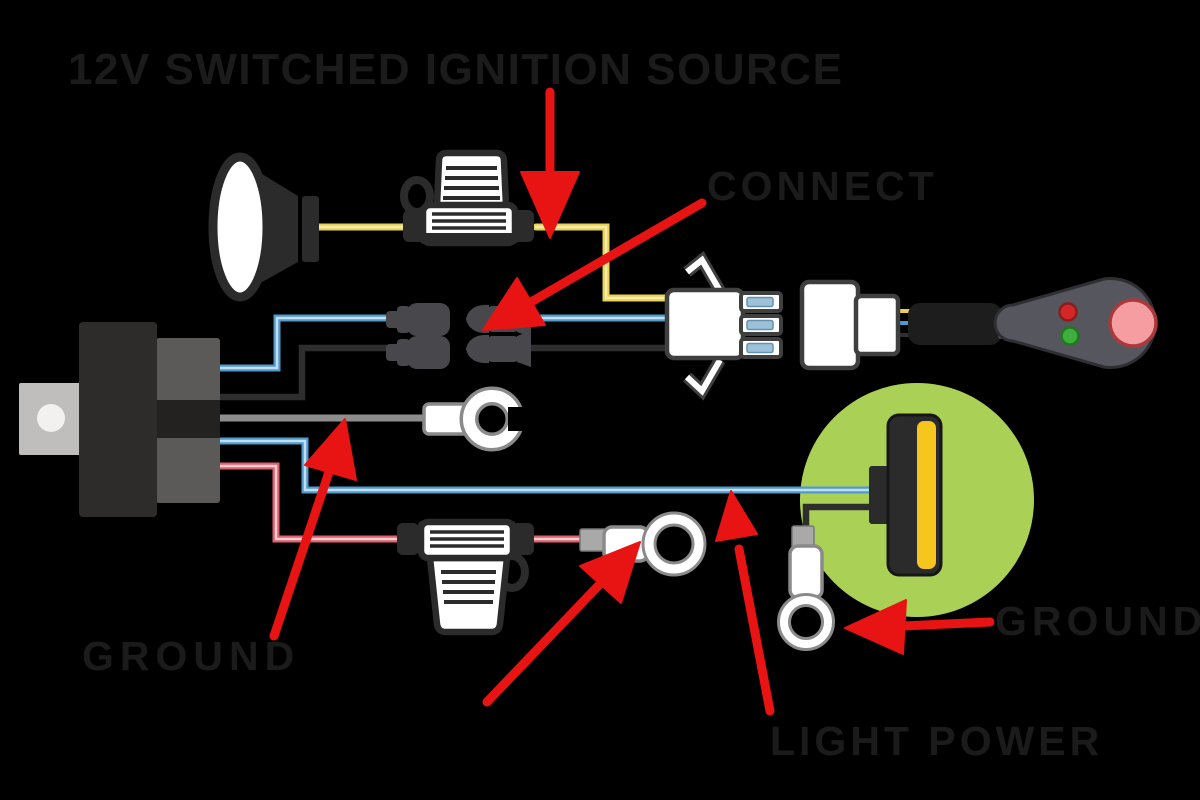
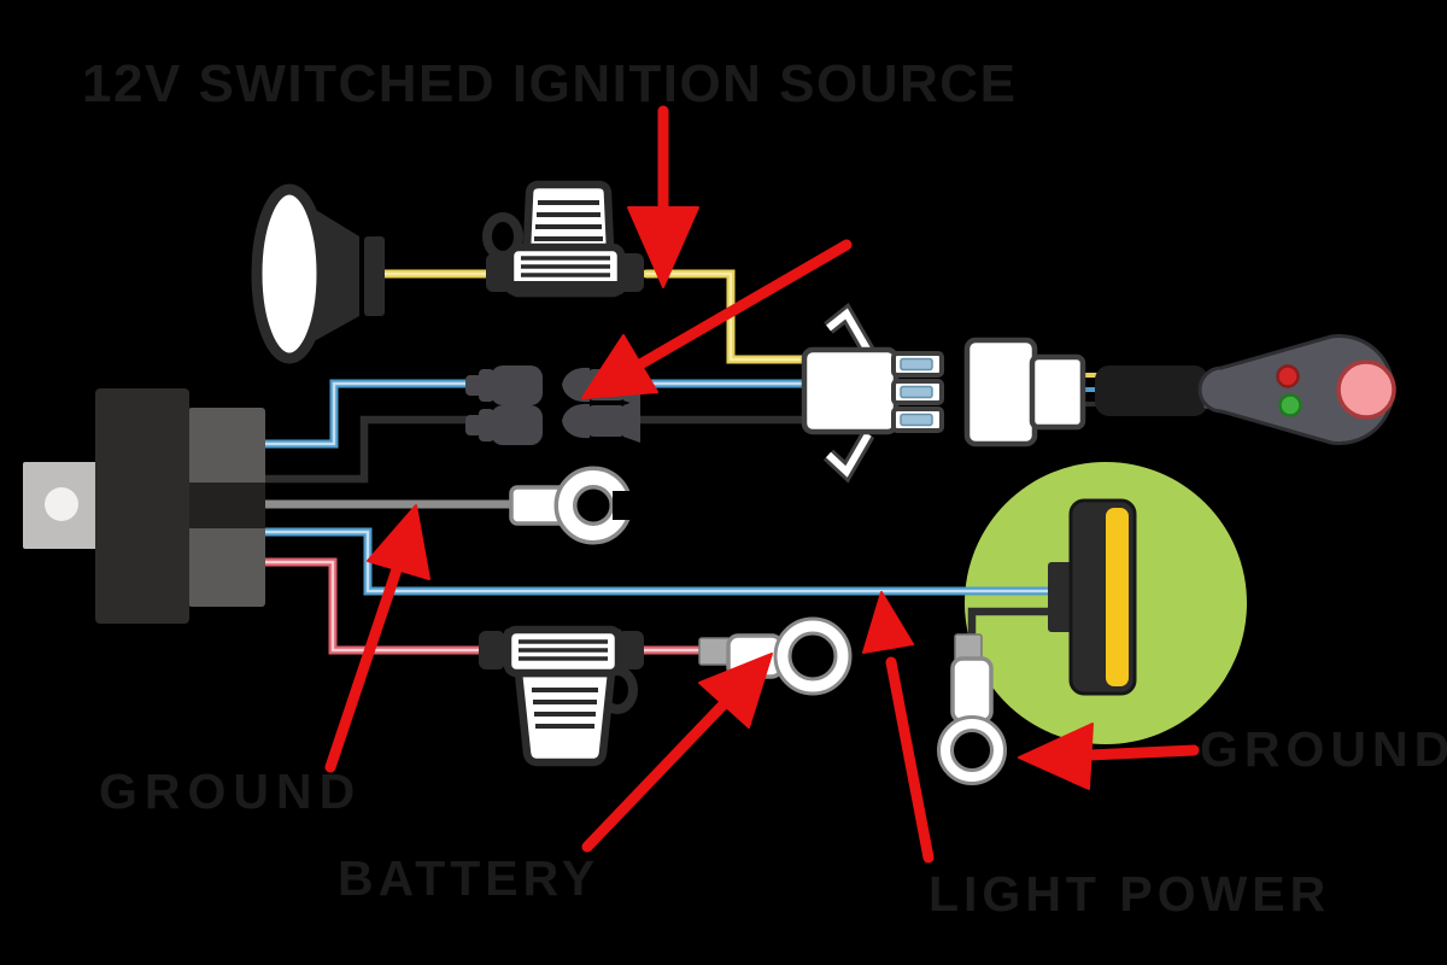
  12V SWITCHED IGNITION SOURCE
- CONNECT
  GROUND
+ BATTERY
  LIGHT POWER
  GROUND
